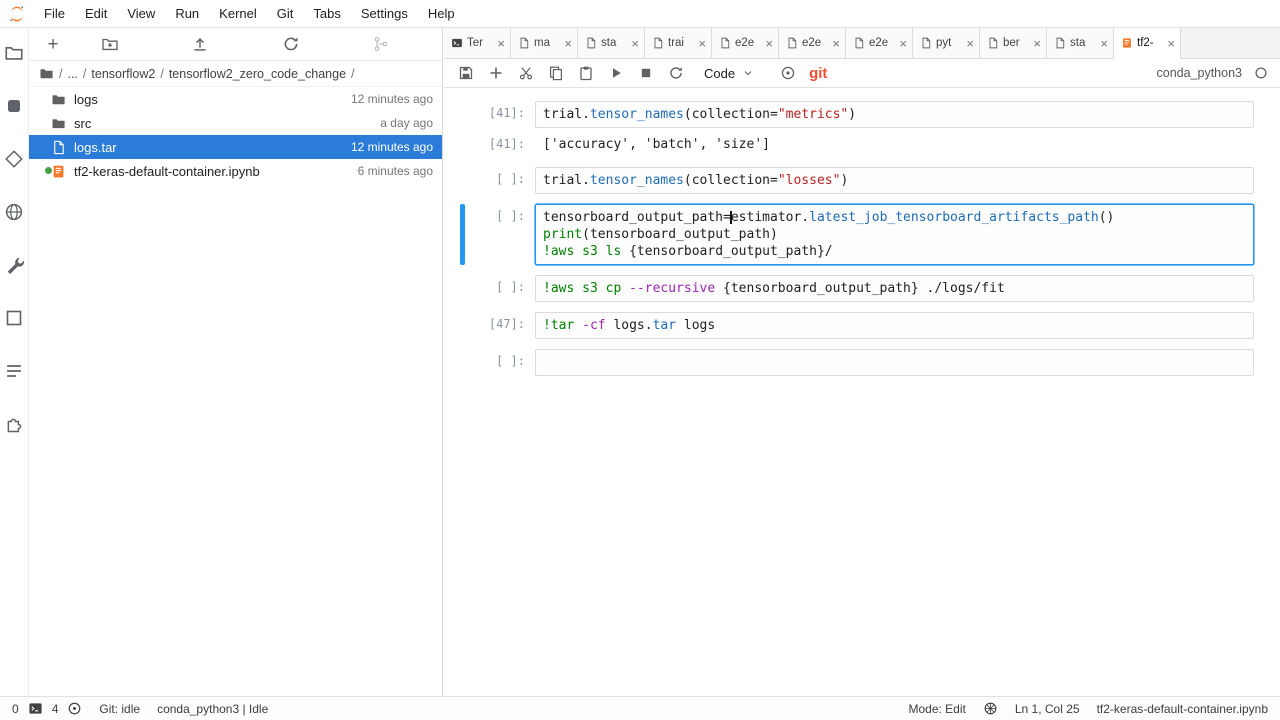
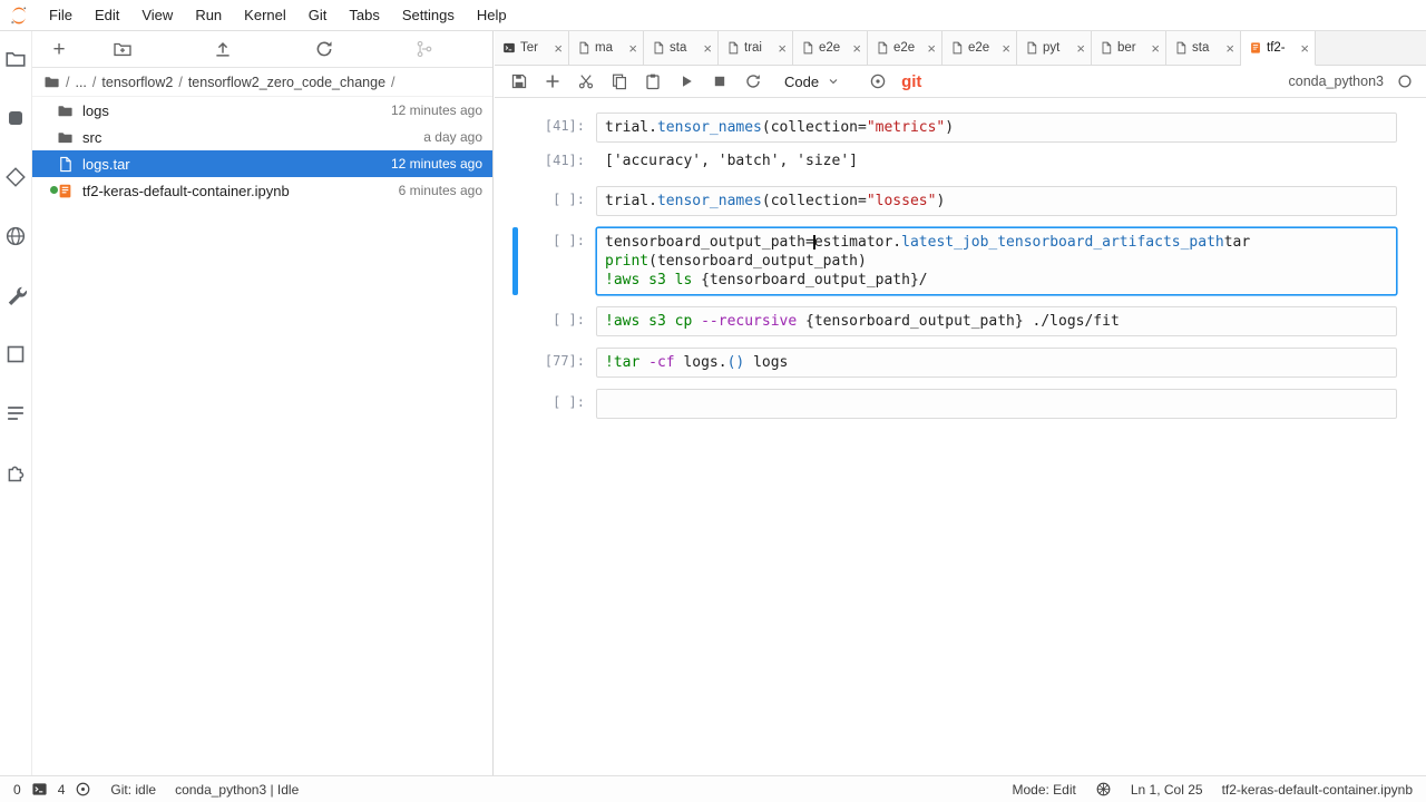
  File Edit View Run Kernel Git Tabs Settings Help
  +
  /
  ...
  /
  tensorflow2
  /
  tensorflow2_zero_code_change
  /
  logs
  12 minutes ago
  src
  a day ago
  logs.tar
  12 minutes ago
  tf2-keras-default-container.ipynb
  6 minutes ago
  Ter
  ×
  ma
  ×
  sta
  ×
  trai
  ×
  e2e
  ×
  e2e
  ×
  e2e
  ×
  pyt
  ×
  ber
  ×
  sta
  ×
  tf2-
  ×
  Code
  git
  conda_python3
  [41]:
  trial.tensor_names(collection="metrics")
  [41]:
  ['accuracy', 'batch', 'size']
  [ ]:
  trial.tensor_names(collection="losses")
  [ ]:
- tensorboard_output_path=estimator.latest_job_tensorboard_artifacts_path()
+ tensorboard_output_path=estimator.latest_job_tensorboard_artifacts_pathtar
  print(tensorboard_output_path)
  !aws s3 ls {tensorboard_output_path}/
  [ ]:
  !aws s3 cp --recursive {tensorboard_output_path} ./logs/fit
- [47]:
+ [77]:
- !tar -cf logs.tar logs
+ !tar -cf logs.() logs
  [ ]:
  0
  4
  Git: idle
  conda_python3 | Idle
  Mode: Edit
  Ln 1, Col 25
  tf2-keras-default-container.ipynb
